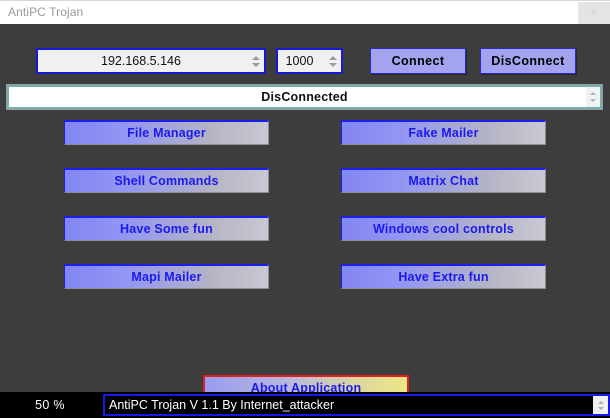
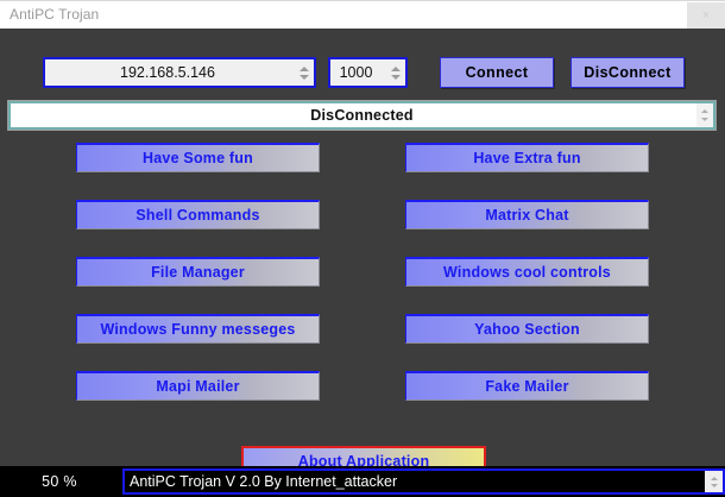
  AntiPC Trojan
  192.168.5.146
  1000
  Connect
  DisConnect
  DisConnected
- File Manager
+ Have Some fun
- Fake Mailer
+ Have Extra fun
  Shell Commands
  Matrix Chat
- Have Some fun
+ File Manager
  Windows cool controls
+ Windows Funny messeges
+ Yahoo Section
  Mapi Mailer
- Have Extra fun
+ Fake Mailer
  About Application
  50 %
- AntiPC Trojan V 1.1 By Internet_attacker
+ AntiPC Trojan V 2.0 By Internet_attacker
